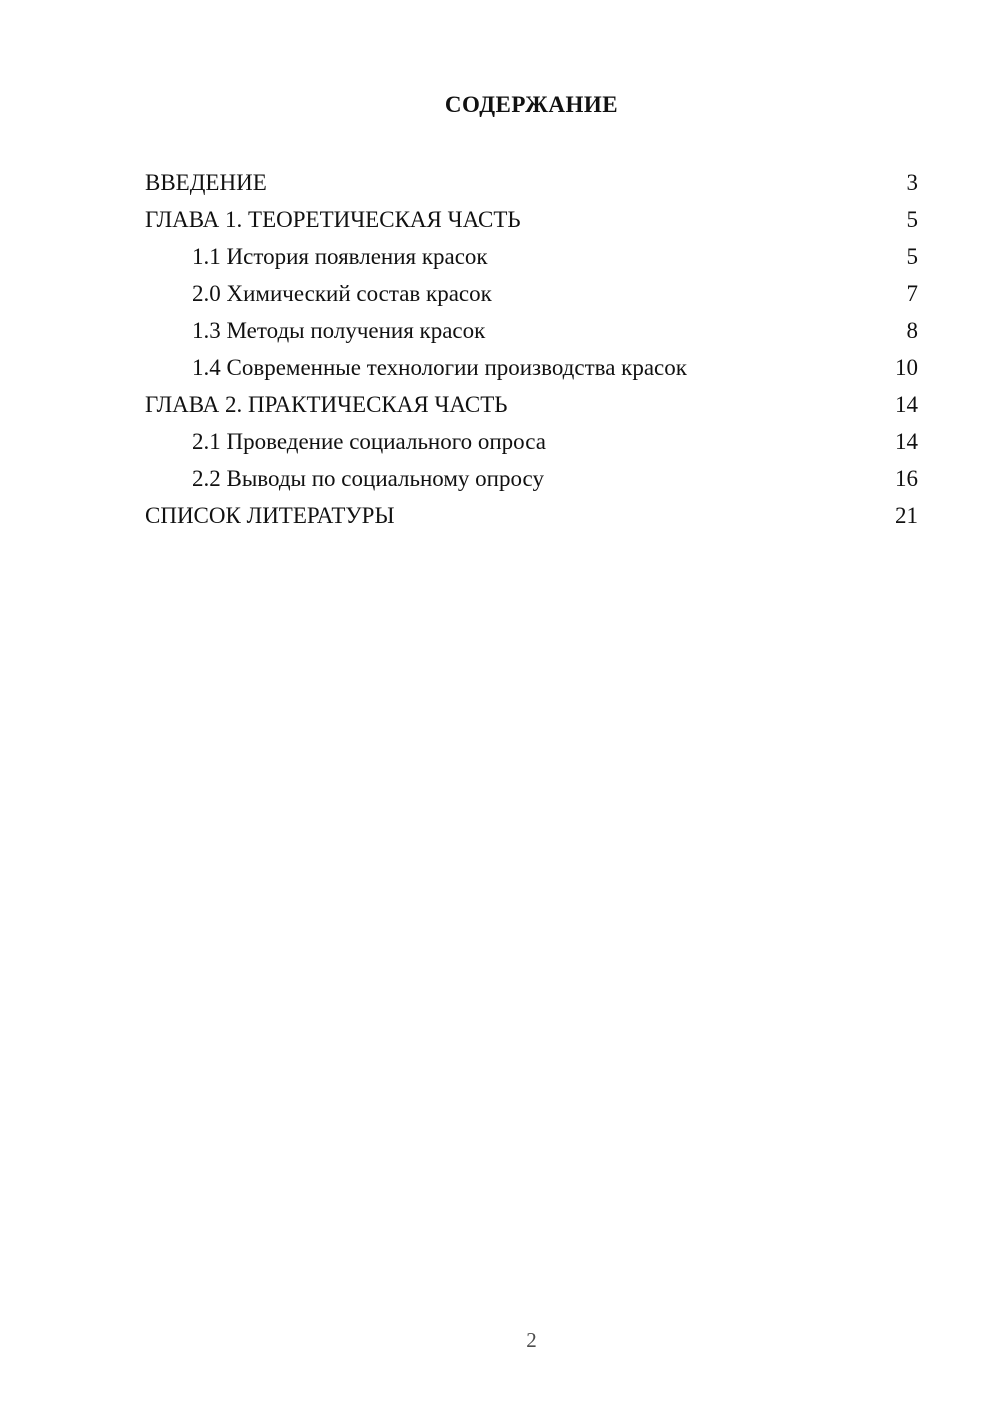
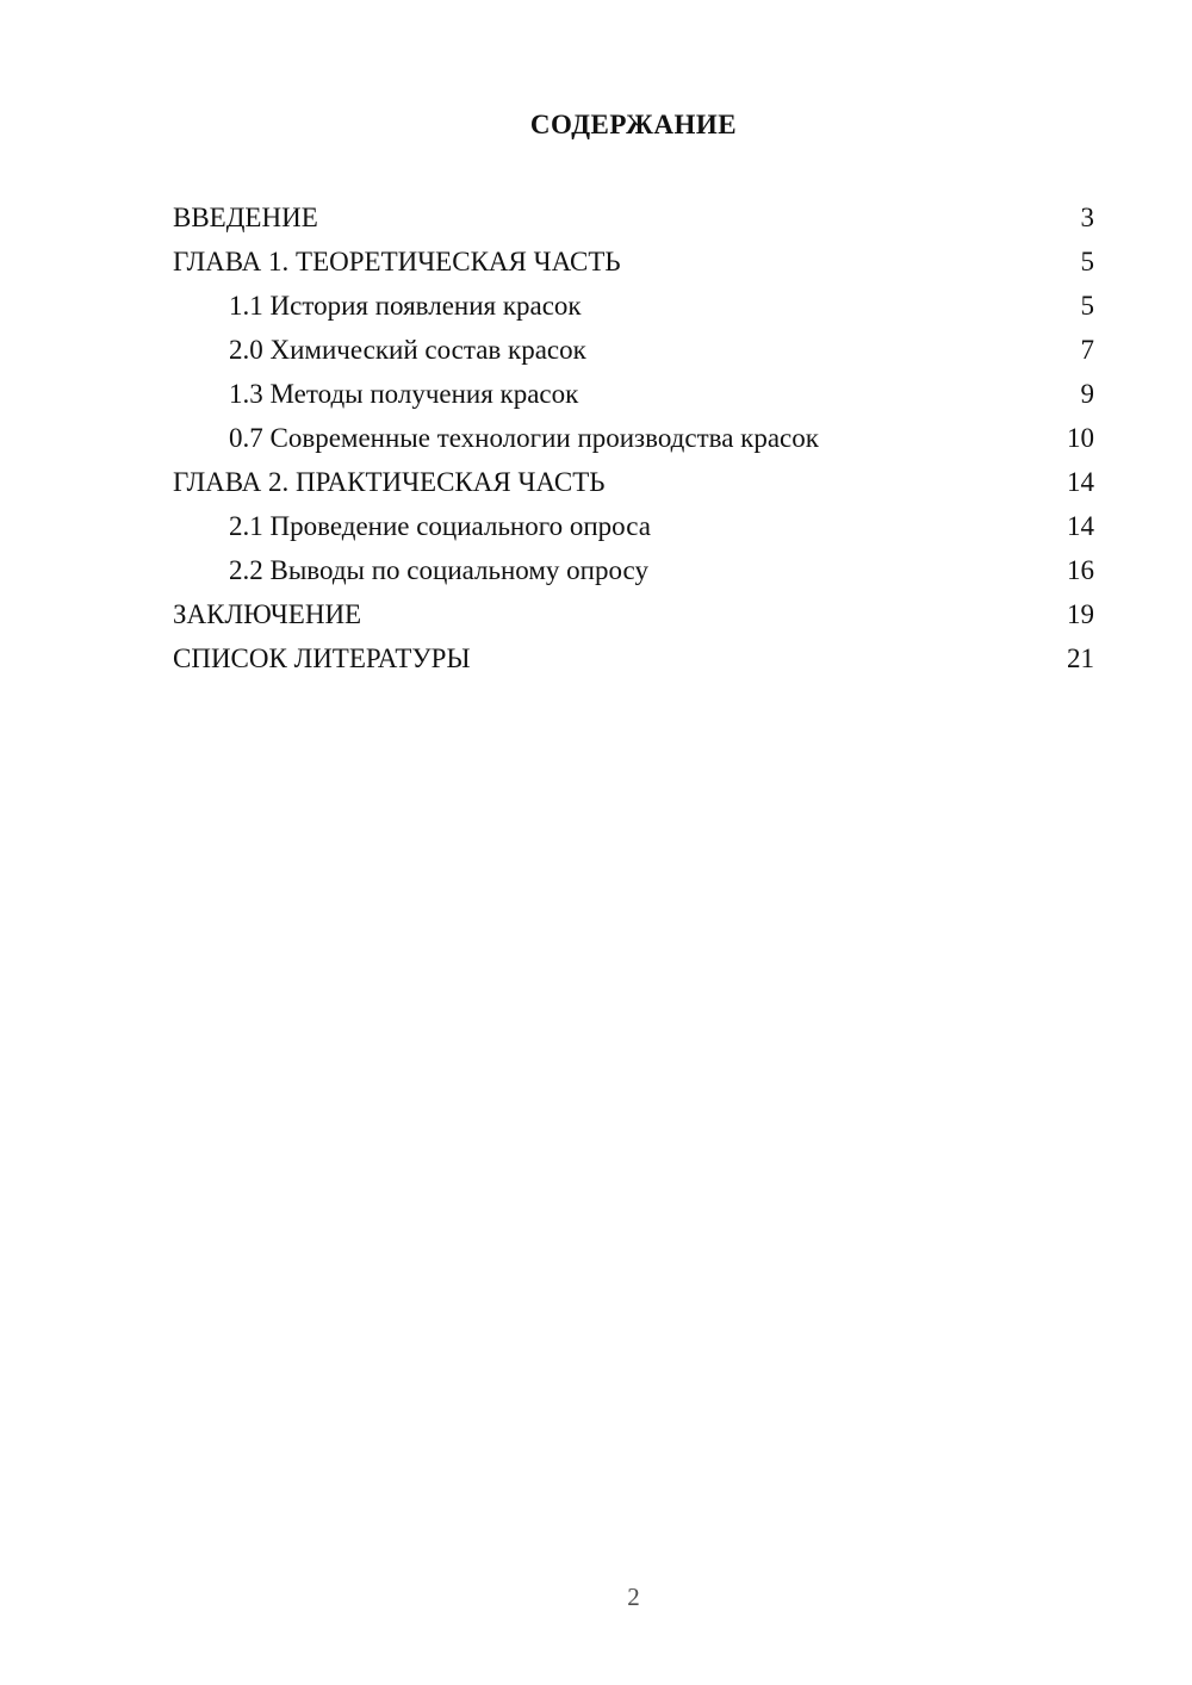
  СОДЕРЖАНИЕ
  ВВЕДЕНИЕ
  3
  ГЛАВА 1. ТЕОРЕТИЧЕСКАЯ ЧАСТЬ
  5
  1.1 История появления красок
  5
  2.0 Химический состав красок
  7
  1.3 Методы получения красок
- 8
+ 9
- 1.4 Современные технологии производства красок
+ 0.7 Современные технологии производства красок
  10
  ГЛАВА 2. ПРАКТИЧЕСКАЯ ЧАСТЬ
  14
  2.1 Проведение социального опроса
  14
  2.2 Выводы по социальному опросу
  16
+ ЗАКЛЮЧЕНИЕ
+ 19
  СПИСОК ЛИТЕРАТУРЫ
  21
  2
